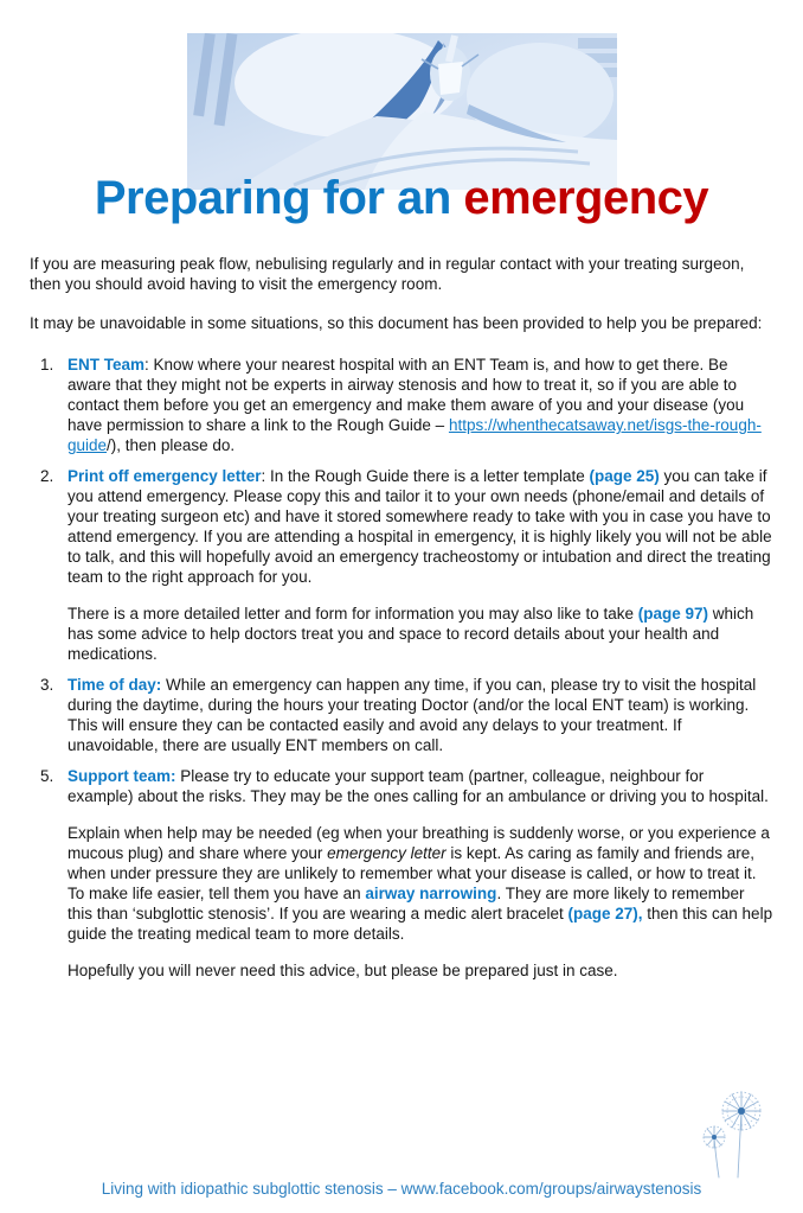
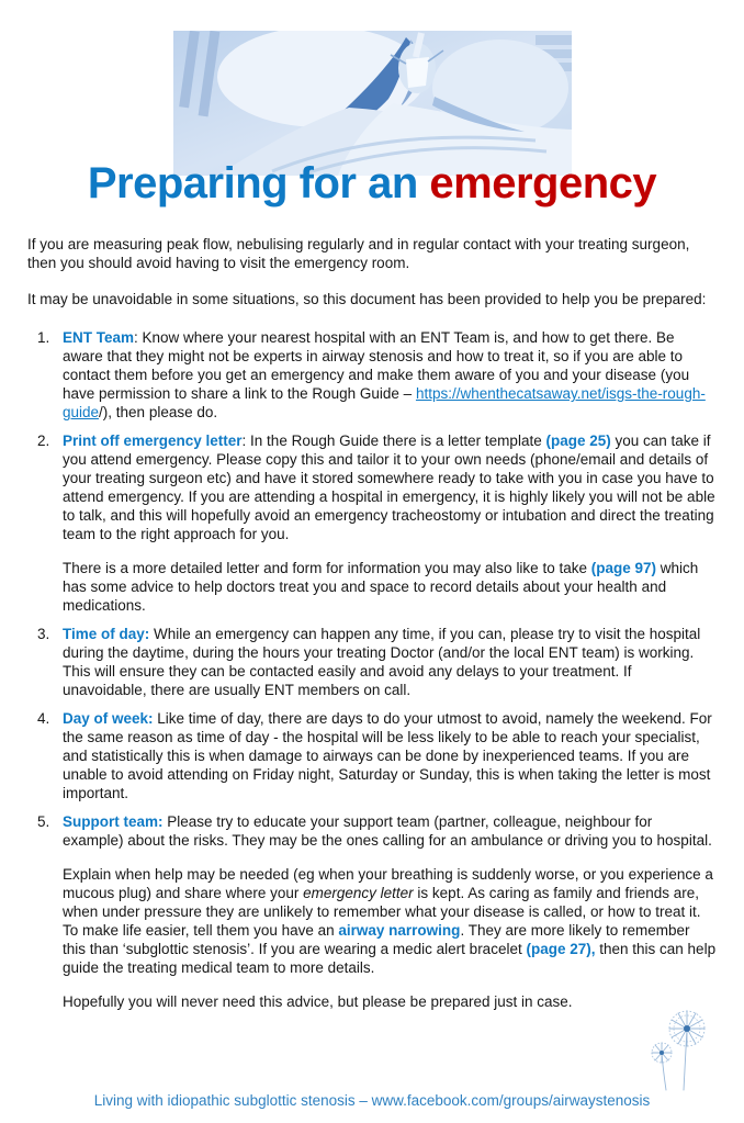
  Preparing for an emergency
  If you are measuring peak flow, nebulising regularly and in regular contact with your treating surgeon, then you should avoid having to visit the emergency room.
  It may be unavoidable in some situations, so this document has been provided to help you be prepared:
  1.
  ENT Team: Know where your nearest hospital with an ENT Team is, and how to get there. Be aware that they might not be experts in airway stenosis and how to treat it, so if you are able to contact them before you get an emergency and make them aware of you and your disease (you have permission to share a link to the Rough Guide – https://whenthecatsaway.net/isgs-the-rough-guide/), then please do.
  2.
  Print off emergency letter: In the Rough Guide there is a letter template (page 25) you can take if you attend emergency. Please copy this and tailor it to your own needs (phone/email and details of your treating surgeon etc) and have it stored somewhere ready to take with you in case you have to attend emergency. If you are attending a hospital in emergency, it is highly likely you will not be able to talk, and this will hopefully avoid an emergency tracheostomy or intubation and direct the treating team to the right approach for you.
  There is a more detailed letter and form for information you may also like to take (page 97) which has some advice to help doctors treat you and space to record details about your health and medications.
  3.
  Time of day: While an emergency can happen any time, if you can, please try to visit the hospital during the daytime, during the hours your treating Doctor (and/or the local ENT team) is working. This will ensure they can be contacted easily and avoid any delays to your treatment. If unavoidable, there are usually ENT members on call.
+ 4.
+ Day of week: Like time of day, there are days to do your utmost to avoid, namely the weekend. For the same reason as time of day - the hospital will be less likely to be able to reach your specialist, and statistically this is when damage to airways can be done by inexperienced teams. If you are unable to avoid attending on Friday night, Saturday or Sunday, this is when taking the letter is most important.
  5.
  Support team: Please try to educate your support team (partner, colleague, neighbour for example) about the risks. They may be the ones calling for an ambulance or driving you to hospital.
  Explain when help may be needed (eg when your breathing is suddenly worse, or you experience a mucous plug) and share where your emergency letter is kept. As caring as family and friends are, when under pressure they are unlikely to remember what your disease is called, or how to treat it. To make life easier, tell them you have an airway narrowing. They are more likely to remember this than ‘subglottic stenosis’. If you are wearing a medic alert bracelet (page 27), then this can help guide the treating medical team to more details.
  Hopefully you will never need this advice, but please be prepared just in case.
  Living with idiopathic subglottic stenosis – www.facebook.com/groups/airwaystenosis
